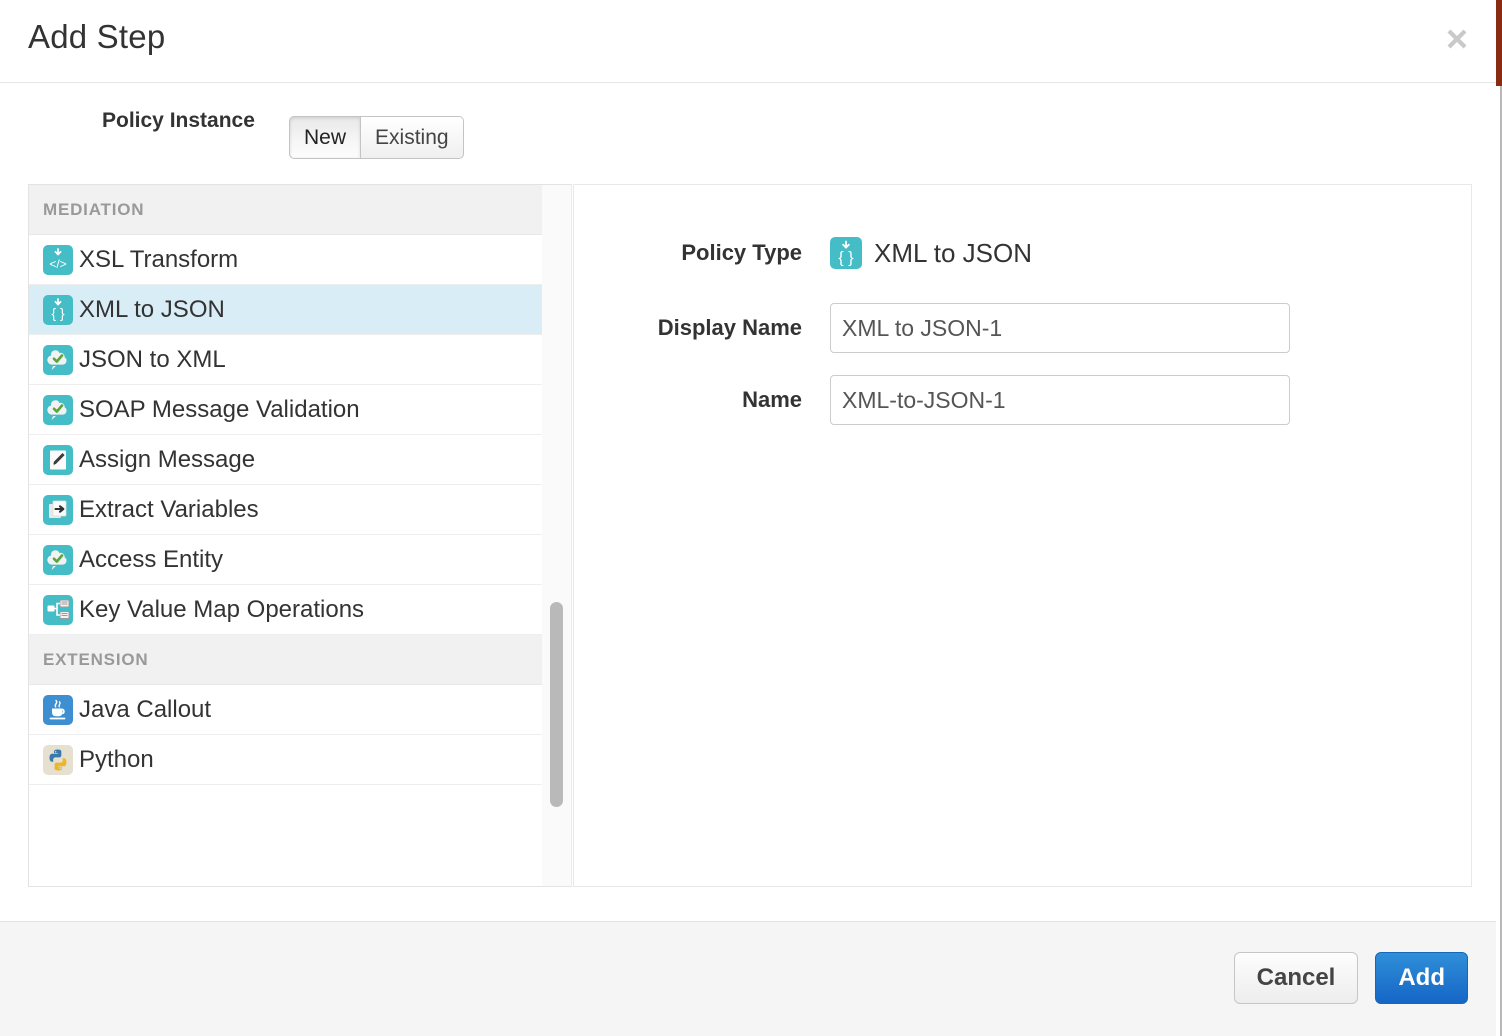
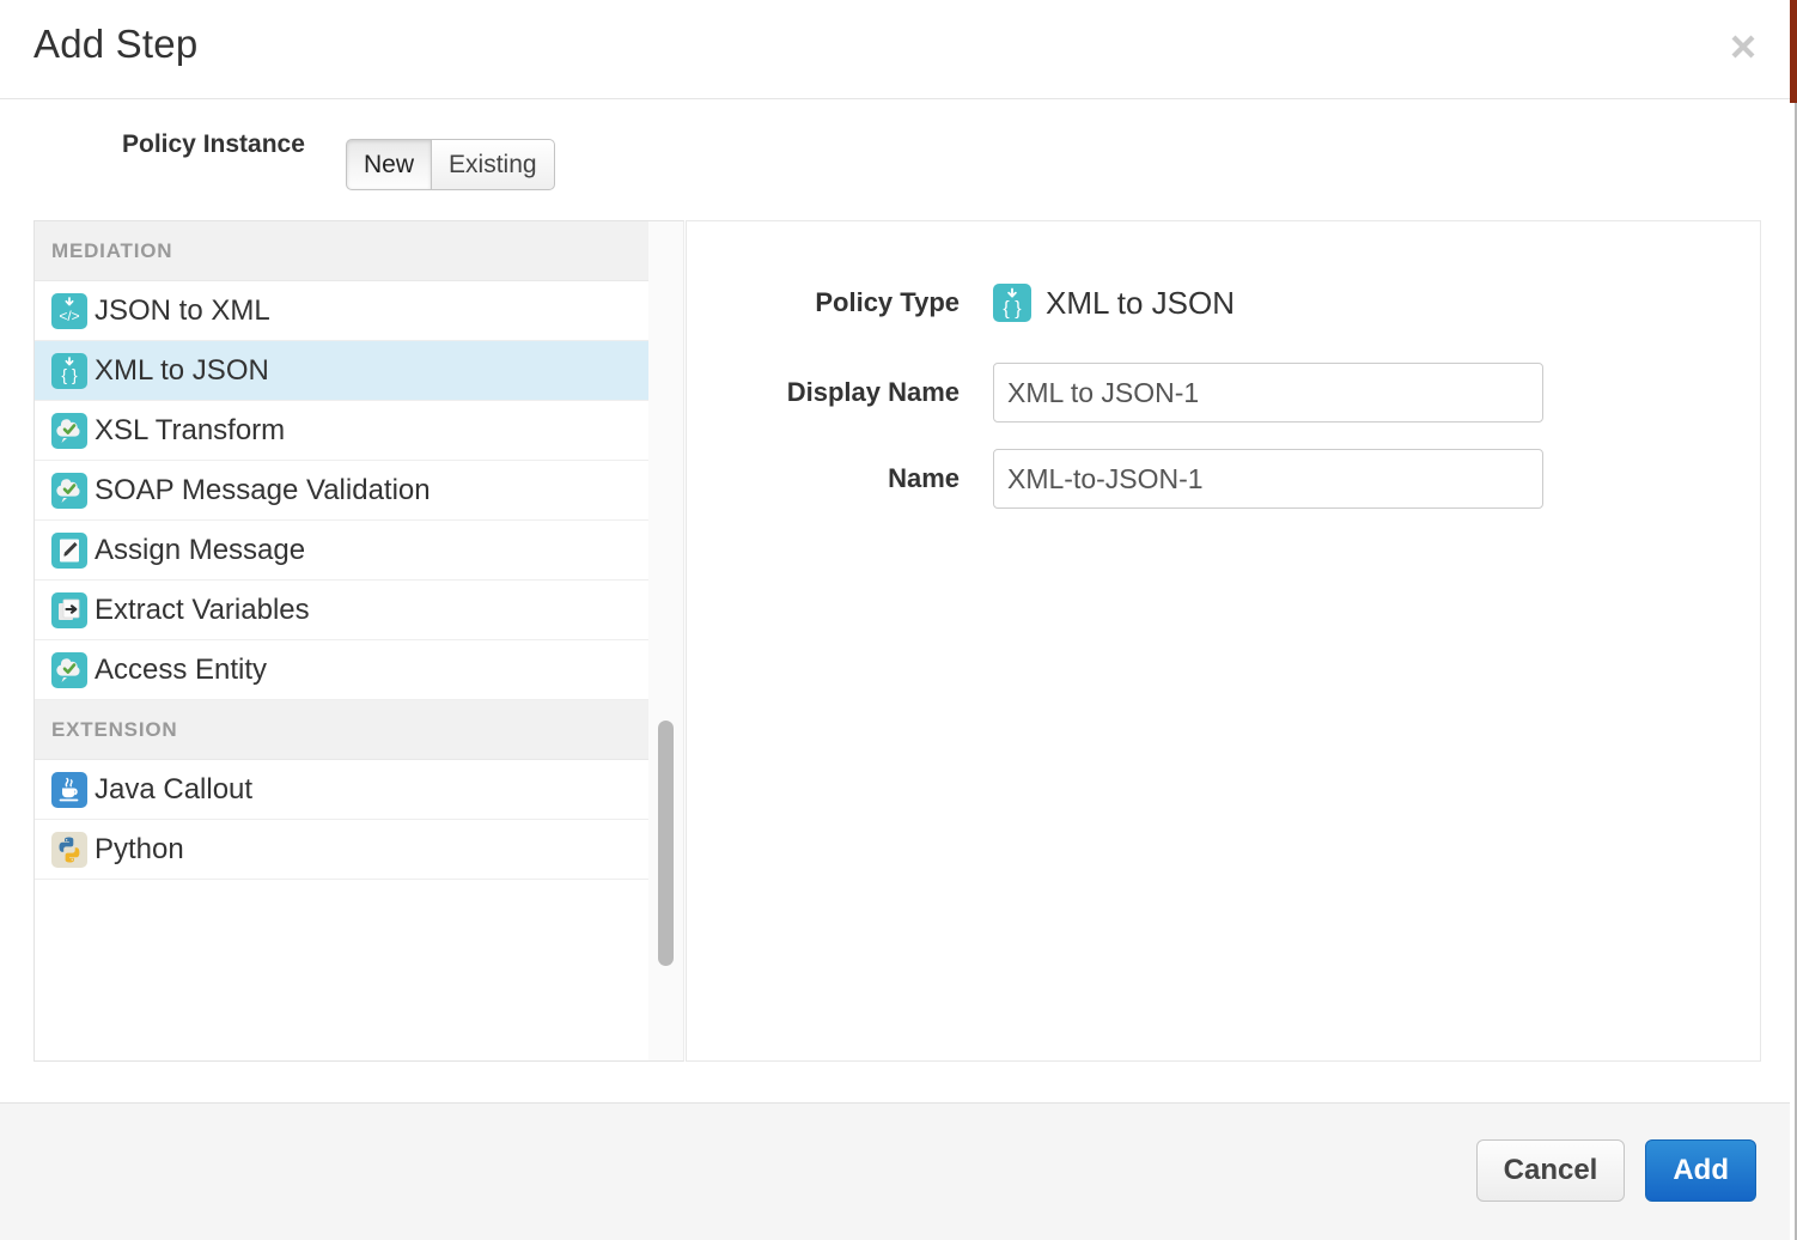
  Add Step
  Policy Instance
  New
  Existing
  MEDIATION
  </>
- XSL Transform
+ JSON to XML
  { }
  XML to JSON
- JSON to XML
+ XSL Transform
  SOAP Message Validation
  Assign Message
  Extract Variables
  Access Entity
- Key Value Map Operations
  EXTENSION
  Java Callout
  Python
  Policy Type
  { }
  XML to JSON
  Display Name
  XML to JSON-1
  Name
  XML-to-JSON-1
  Cancel
  Add
